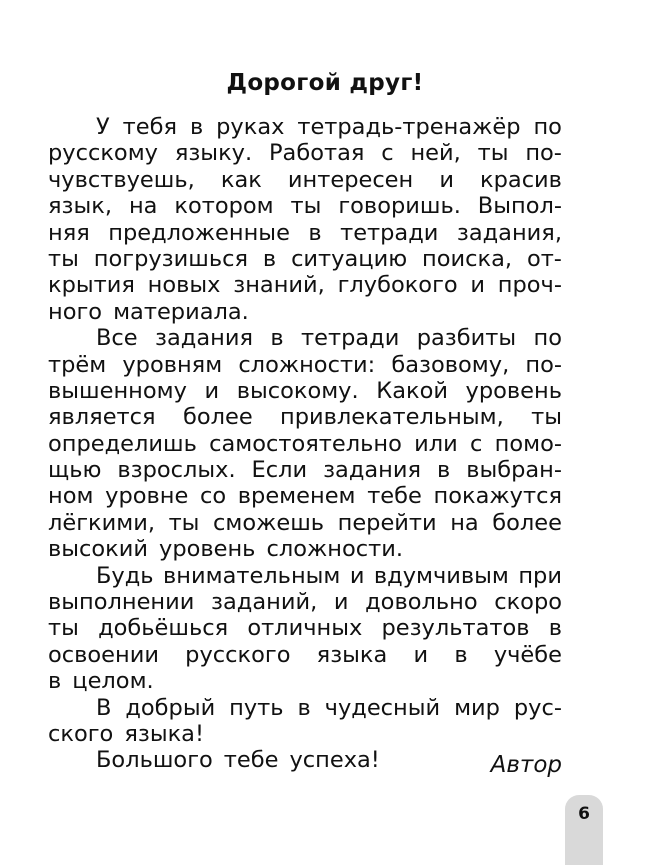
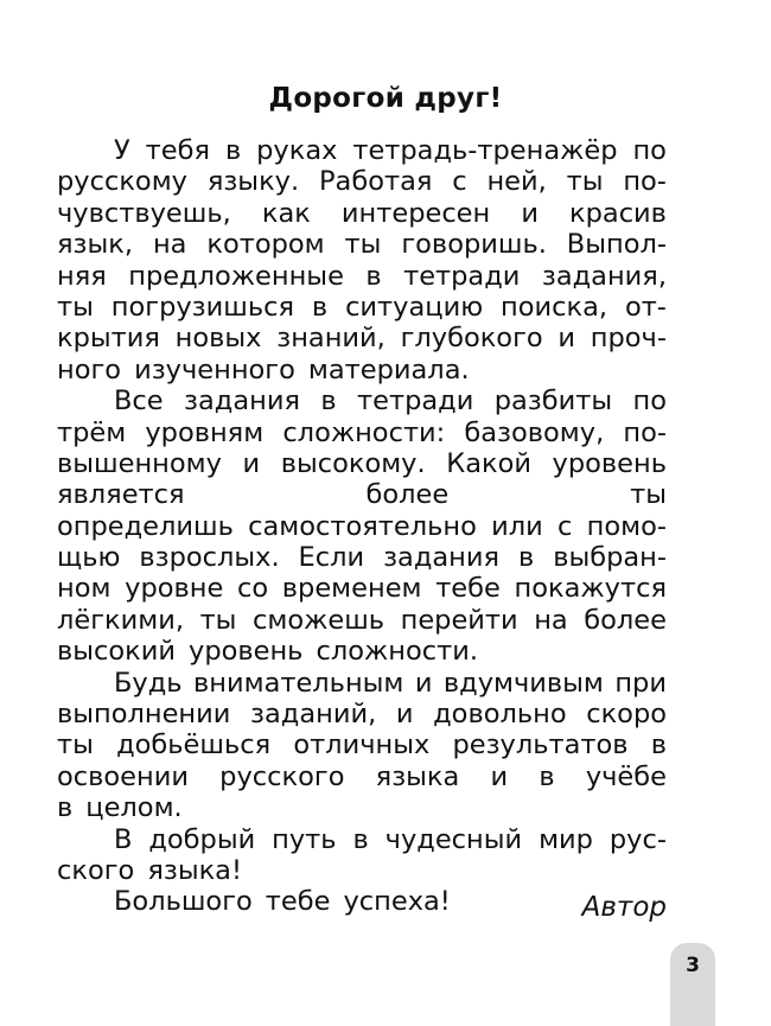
  Дорогой друг!
  У
  тебя
  в
  руках
  тетрадь-тренажёр
  по
  русскому
  языку.
  Работая
  с
  ней,
  ты
  по-
  чувствуешь,
  как
  интересен
  и
  красив
  язык,
  на
  котором
  ты
  говоришь.
  Выпол-
  няя
  предложенные
  в
  тетради
  задания,
  ты
  погрузишься
  в
  ситуацию
  поиска,
  от-
  крытия
  новых
  знаний,
  глубокого
  и
  проч-
  ного
+ изученного
  материала.
  Все
  задания
  в
  тетради
  разбиты
  по
  трём
  уровням
  сложности:
  базовому,
  по-
  вышенному
  и
  высокому.
  Какой
  уровень
  является
  более
- привлекательным,
  ты
  определишь
  самостоятельно
  или
  с
  помо-
  щью
  взрослых.
  Если
  задания
  в
  выбран-
  ном
  уровне
  со
  временем
  тебе
  покажутся
  лёгкими,
  ты
  сможешь
  перейти
  на
  более
  высокий
  уровень
  сложности.
  Будь
  внимательным
  и
  вдумчивым
  при
  выполнении
  заданий,
  и
  довольно
  скоро
  ты
  добьёшься
  отличных
  результатов
  в
  освоении
  русского
  языка
  и
  в
  учёбе
  в
  целом.
  В
  добрый
  путь
  в
  чудесный
  мир
  рус-
  ского
  языка!
  Большого
  тебе
  успеха!
  Автор
- 6
+ 3
